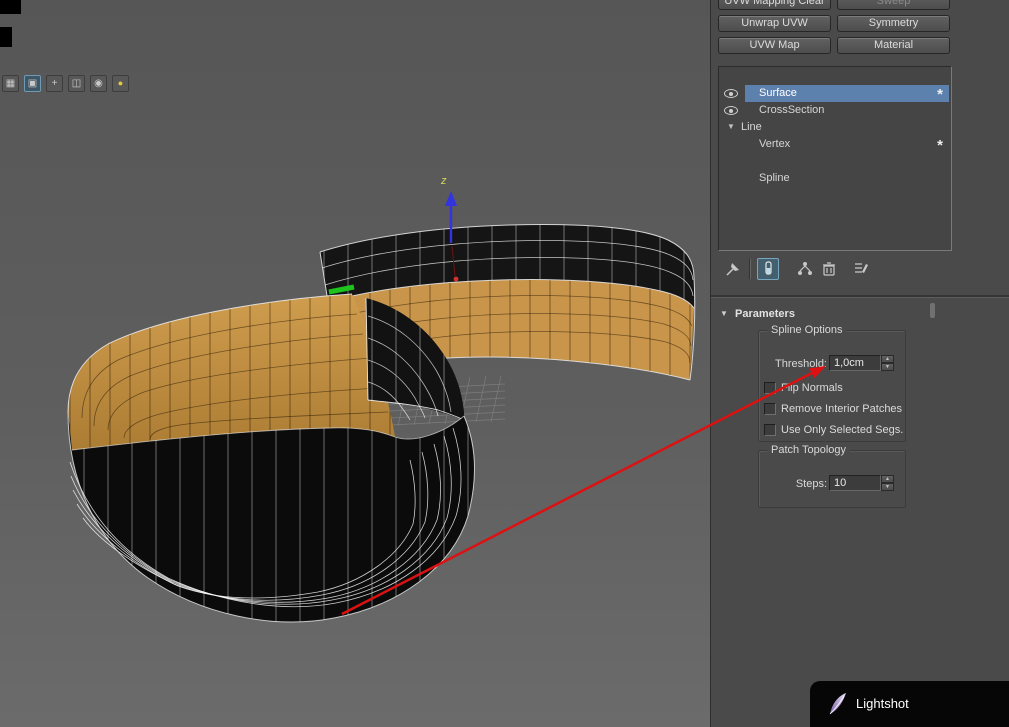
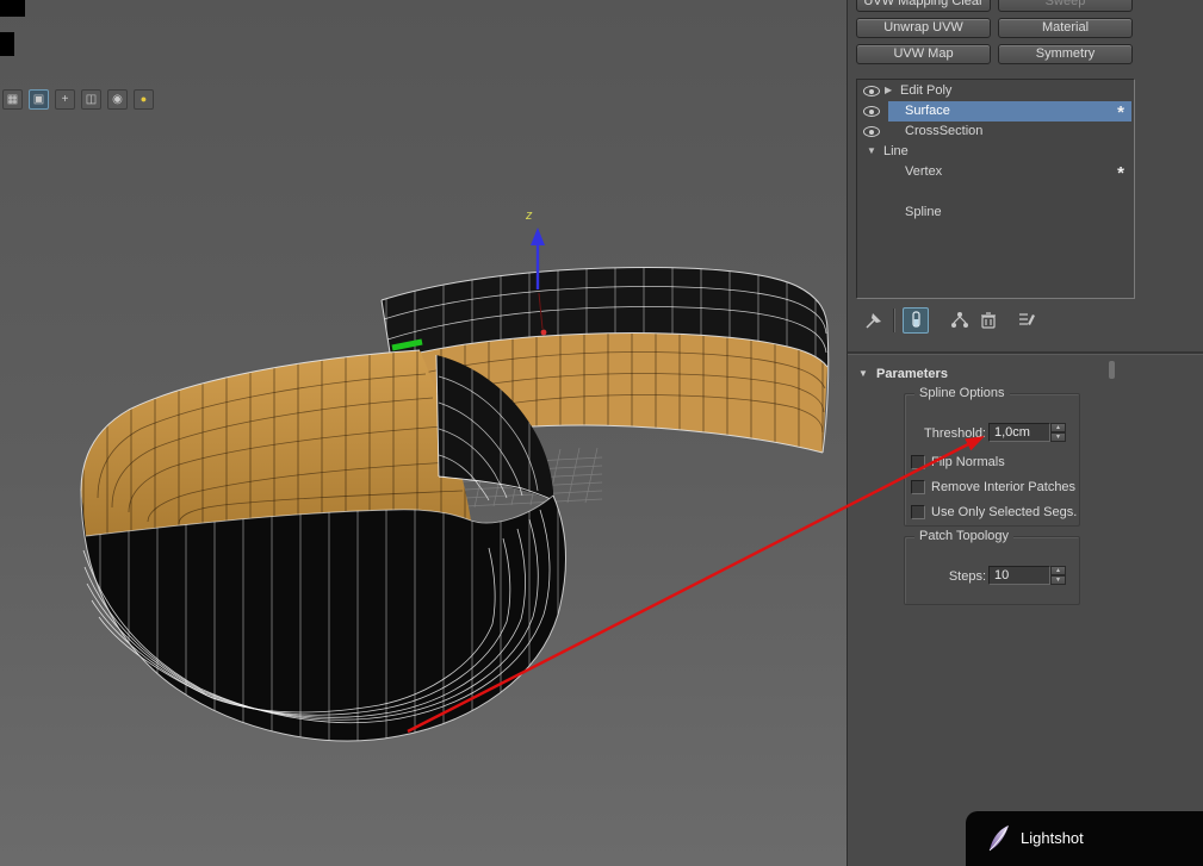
  z
  ▦
  ▣
  +
  ◫
  ◉
  ●
  UVW Mapping Clear
  Sweep
  Unwrap UVW
- Symmetry
+ Material
  UVW Map
- Material
+ Symmetry
+ ▶
+ Edit Poly
  Surface
  *
  CrossSection
  ▼
  Line
  Vertex
  *
  Spline
  ▼
  Parameters
  Spline Options
  Threshold:
  1,0cm
  lip Normals
  Remove Interior Patches
  Use Only Selected Segs.
  Patch Topology
  Steps:
  10
  Lightshot
